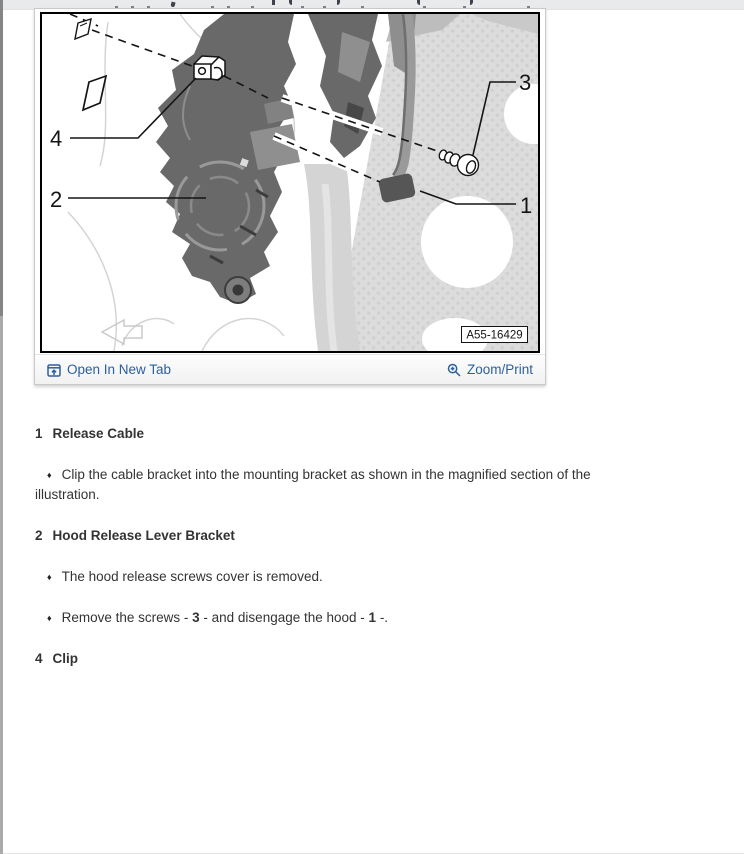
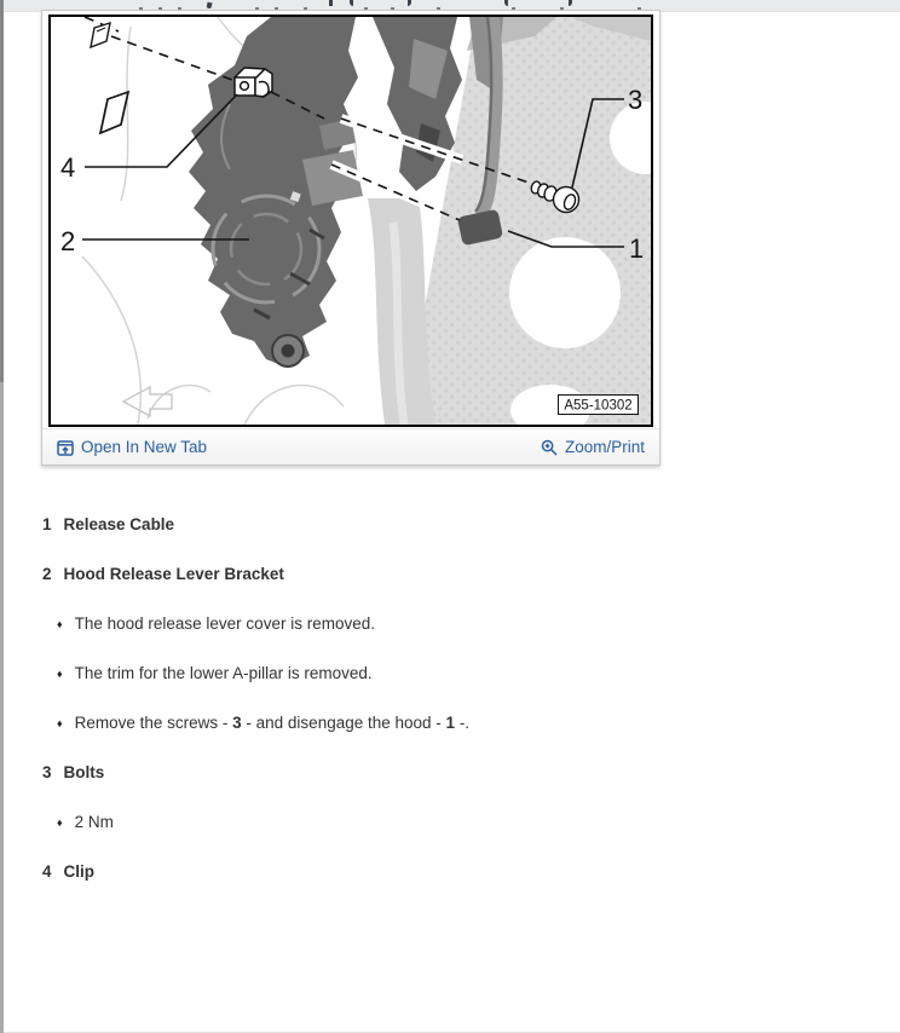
  4
  2
  3
  1
- A55-16429
+ A55-10302
  Open In New Tab
  Zoom/Print
  1 Release Cable
- ♦ Clip the cable bracket into the mounting bracket as shown in the magnified section of the illustration.
  2 Hood Release Lever Bracket
- ♦ The hood release screws cover is removed.
+ ♦ The hood release lever cover is removed.
+ ♦ The trim for the lower A-pillar is removed.
  ♦ Remove the screws - 3 - and disengage the hood - 1 -.
+ 3 Bolts
+ ♦ 2 Nm
  4 Clip
